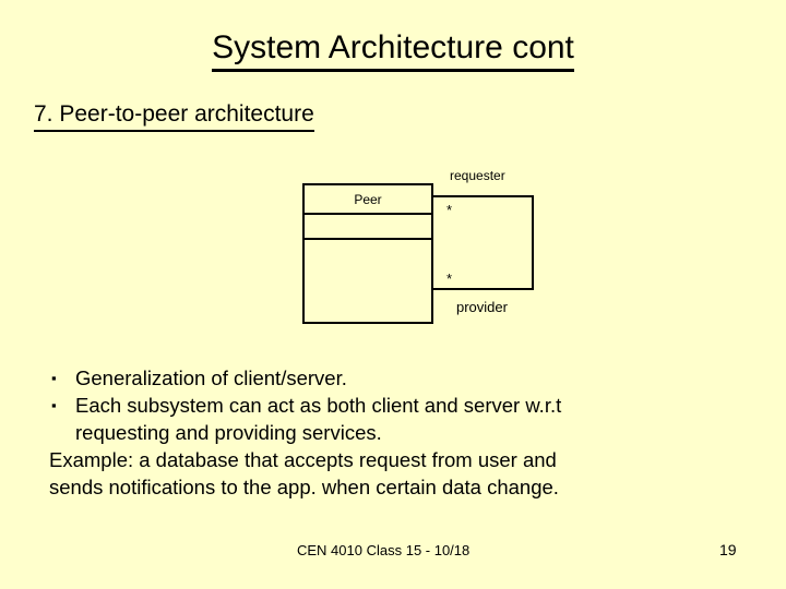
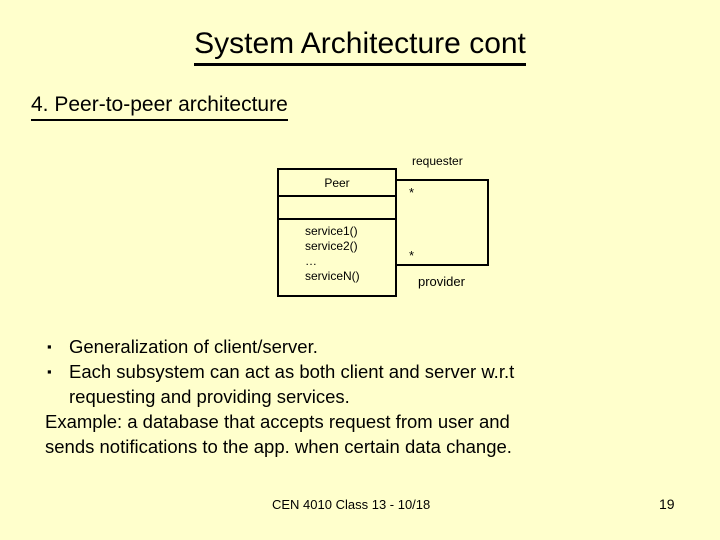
  System Architecture cont
- 7. Peer-to-peer architecture
+ 4. Peer-to-peer architecture
  Peer
+ service1()
+ service2()
+ …
+ serviceN()
  requester
  provider
  *
  *
  ▪
  Generalization of client/server.
  ▪
  Each subsystem can act as both client and server w.r.t
  requesting and providing services.
  Example: a database that accepts request from user and
  sends notifications to the app. when certain data change.
- CEN 4010 Class 15 - 10/18
+ CEN 4010 Class 13 - 10/18
  19
